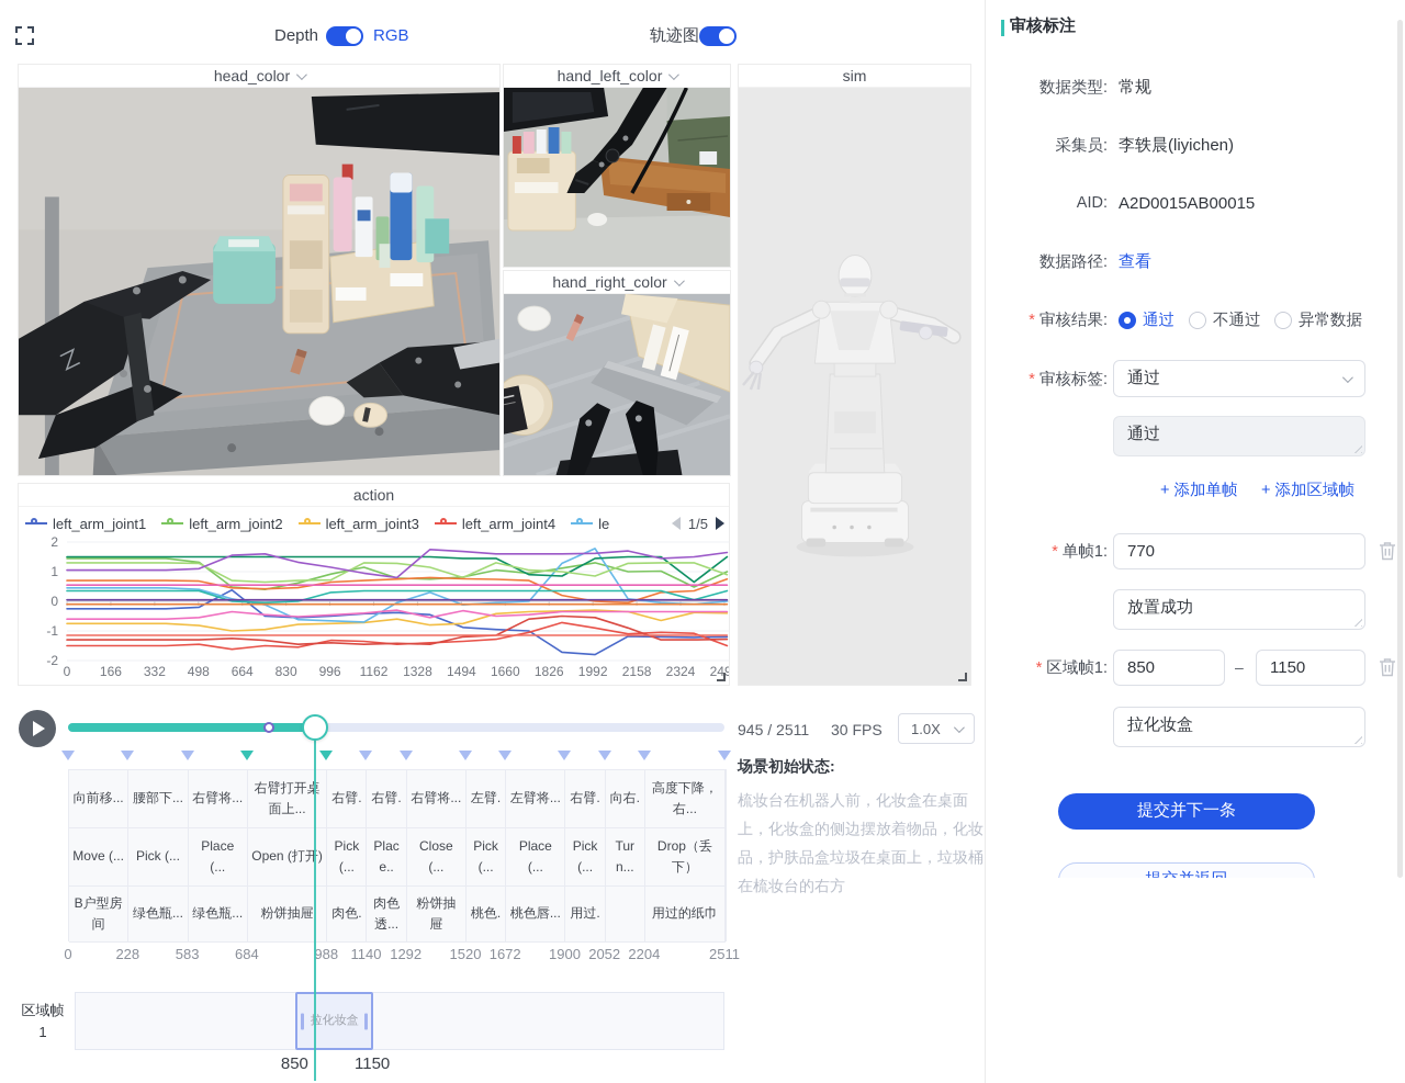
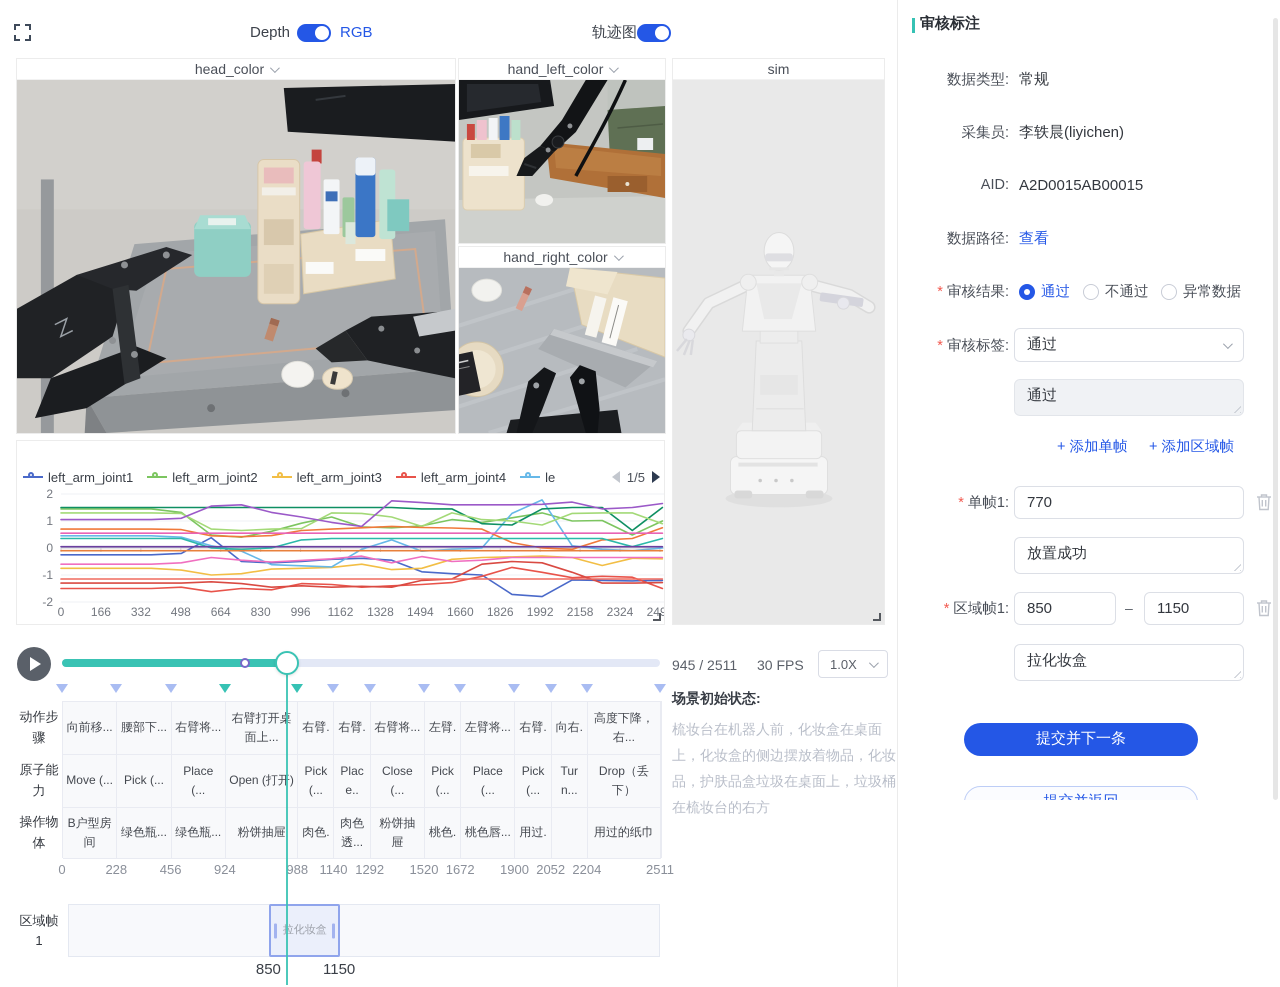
  Depth
  RGB
  轨迹图
  head_color
  hand_left_color
  hand_right_color
  sim
- action
  left_arm_joint1
  left_arm_joint2
  left_arm_joint3
  left_arm_joint4
  le
  1/5
  2
  1
  0
  -1
  -2
  0
  166
  332
  498
  664
  830
  996
  1162
  1328
  1494
  1660
  1826
  1992
  2158
  2324
  249
  945 / 2511
  30 FPS
  1.0X
+ 动作步骤
+ 原子能力
+ 操作物体
  向前移...
  腰部下...
  右臂将...
  右臂打开面上...
  右臂.
  右臂.
  右臂将...
  左臂.
  左臂将...
  右臂.
  向右.
  高度下降，右...
  Move (...
  Pick (...
  Place (...
  Open (打开)
  Pick (...
  Place..
  Close (...
  Pick (...
  Place (...
  Pick (...
  Turn...
  Drop（丢下）
  B户型房间
  绿色瓶...
  绿色瓶...
  粉饼抽屉
  肉色.
  肉色透...
  粉饼抽屉
  桃色.
  桃色唇...
  用过.
  用过的纸巾
  0
  228
- 583
+ 456
- 684
+ 924
  988
  1140
  1292
  1520
  1672
  1900
  2052
  2204
  2511
  区域帧1
  拉化妆盒
  850
  1150
  场景初始状态:
  梳妆台在机器人前，化妆盒在桌面上，化妆盒的侧边摆放着物品，化妆品，护肤品盒垃圾在桌面上，垃圾桶在梳妆台的右方
  审核标注
  数据类型:
  常规
  采集员:
  李轶晨(liyichen)
  AID:
  A2D0015AB00015
  数据路径:
  查看
  审核结果:
  通过
  不通过
  异常数据
  审核标签:
  通过
  通过
  + 添加单帧
  + 添加区域帧
  单帧1:
  770
  放置成功
  区域帧1:
  850
  –
  1150
  拉化妆盒
  提交并下一条
